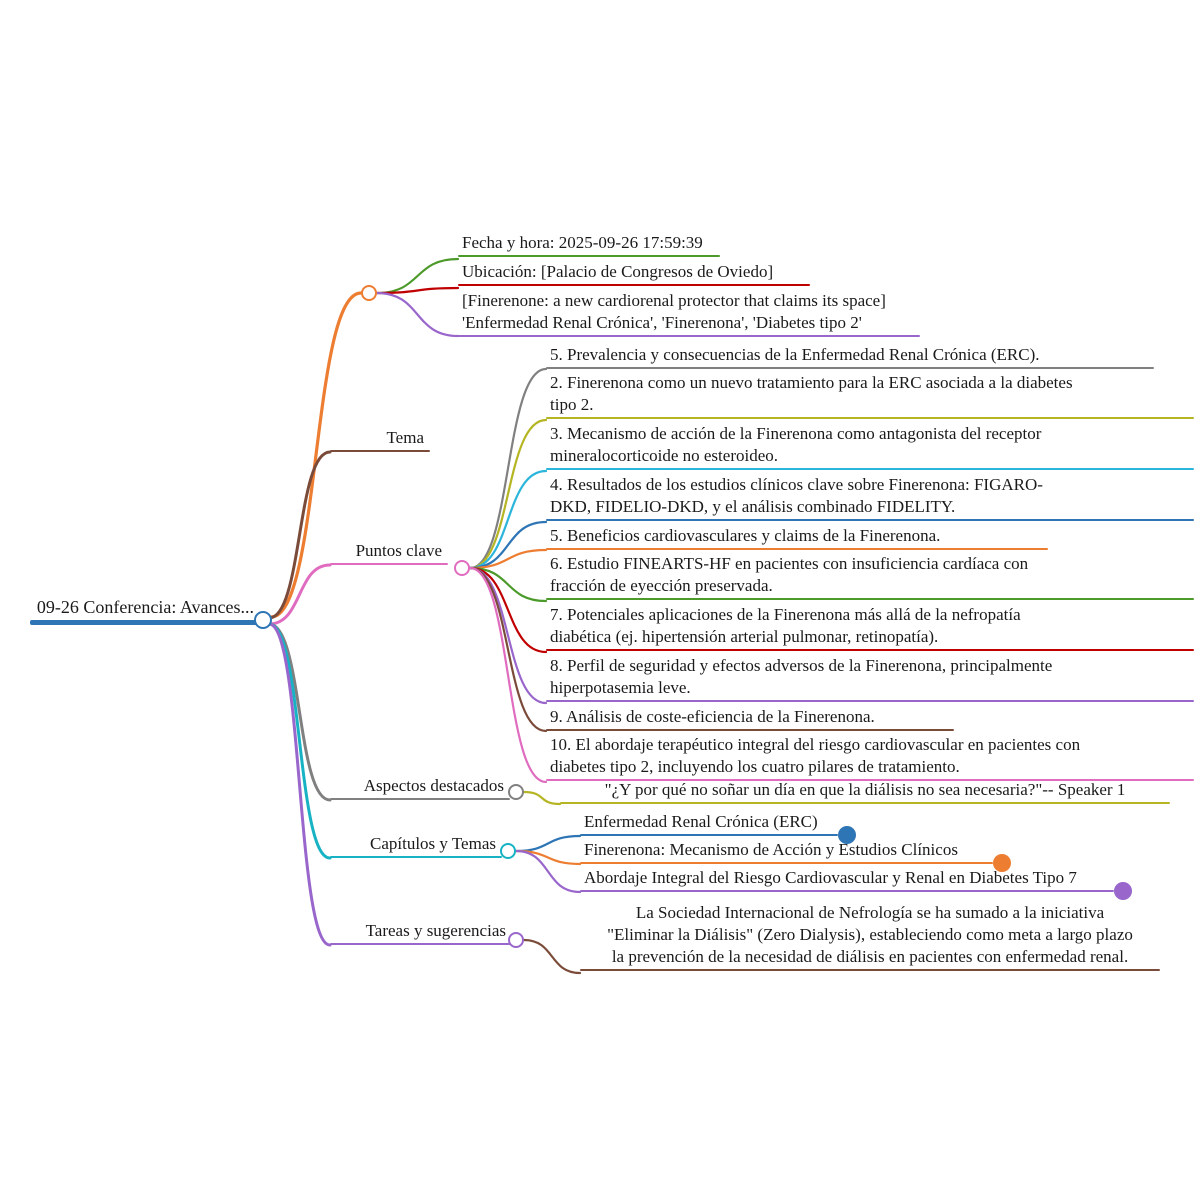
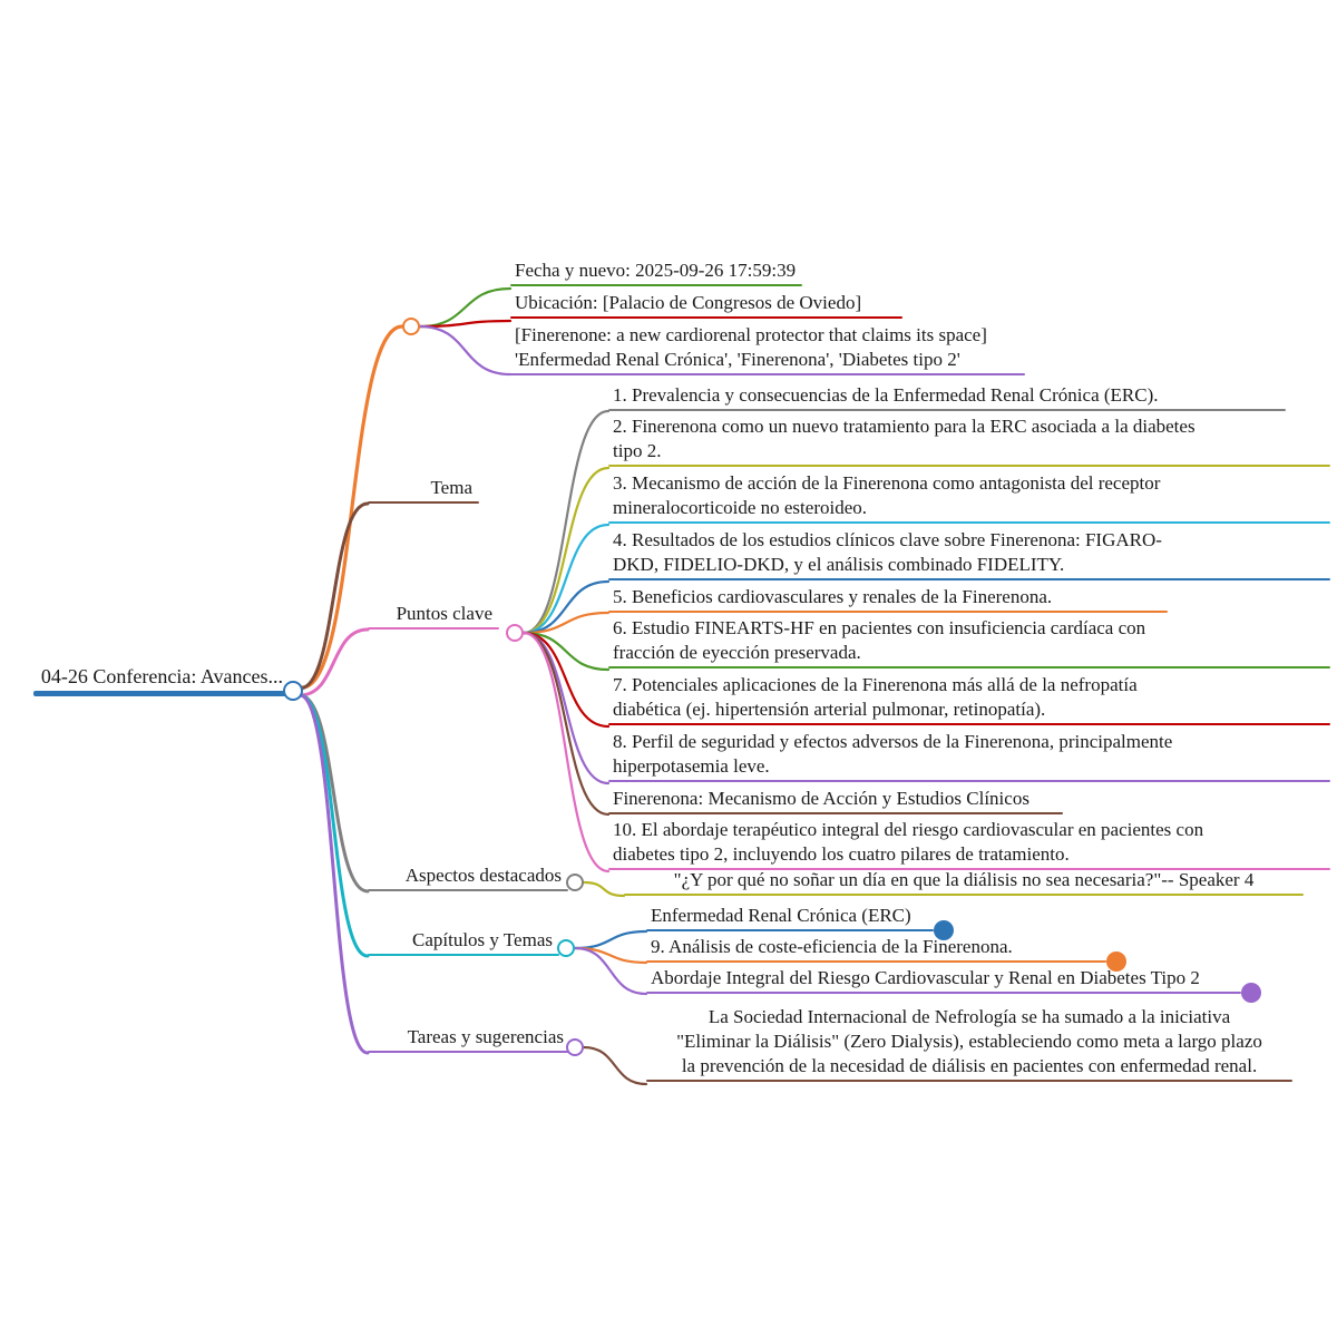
- 09-26 Conferencia: Avances...
+ 04-26 Conferencia: Avances...
- Fecha y hora: 2025-09-26 17:59:39
+ Fecha y nuevo: 2025-09-26 17:59:39
  Ubicación: [Palacio de Congresos de Oviedo]
  [Finerenone: a new cardiorenal protector that claims its space]
  'Enfermedad Renal Crónica', 'Finerenona', 'Diabetes tipo 2'
  Tema
  Puntos clave
- 5. Prevalencia y consecuencias de la Enfermedad Renal Crónica (ERC).
+ 1. Prevalencia y consecuencias de la Enfermedad Renal Crónica (ERC).
  2. Finerenona como un nuevo tratamiento para la ERC asociada a la diabetes
  tipo 2.
  3. Mecanismo de acción de la Finerenona como antagonista del receptor
  mineralocorticoide no esteroideo.
  4. Resultados de los estudios clínicos clave sobre Finerenona: FIGARO-
  DKD, FIDELIO-DKD, y el análisis combinado FIDELITY.
- 5. Beneficios cardiovasculares y claims de la Finerenona.
+ 5. Beneficios cardiovasculares y renales de la Finerenona.
  6. Estudio FINEARTS-HF en pacientes con insuficiencia cardíaca con
  fracción de eyección preservada.
  7. Potenciales aplicaciones de la Finerenona más allá de la nefropatía
  diabética (ej. hipertensión arterial pulmonar, retinopatía).
  8. Perfil de seguridad y efectos adversos de la Finerenona, principalmente
  hiperpotasemia leve.
- 9. Análisis de coste-eficiencia de la Finerenona.
+ Finerenona: Mecanismo de Acción y Estudios Clínicos
  10. El abordaje terapéutico integral del riesgo cardiovascular en pacientes con
  diabetes tipo 2, incluyendo los cuatro pilares de tratamiento.
  Aspectos destacados
- "¿Y por qué no soñar un día en que la diálisis no sea necesaria?"-- Speaker 1
+ "¿Y por qué no soñar un día en que la diálisis no sea necesaria?"-- Speaker 4
  Capítulos y Temas
  Enfermedad Renal Crónica (ERC)
- Finerenona: Mecanismo de Acción y Estudios Clínicos
+ 9. Análisis de coste-eficiencia de la Finerenona.
- Abordaje Integral del Riesgo Cardiovascular y Renal en Diabetes Tipo 7
+ Abordaje Integral del Riesgo Cardiovascular y Renal en Diabetes Tipo 2
  Tareas y sugerencias
  La Sociedad Internacional de Nefrología se ha sumado a la iniciativa
  "Eliminar la Diálisis" (Zero Dialysis), estableciendo como meta a largo plazo
  la prevención de la necesidad de diálisis en pacientes con enfermedad renal.
